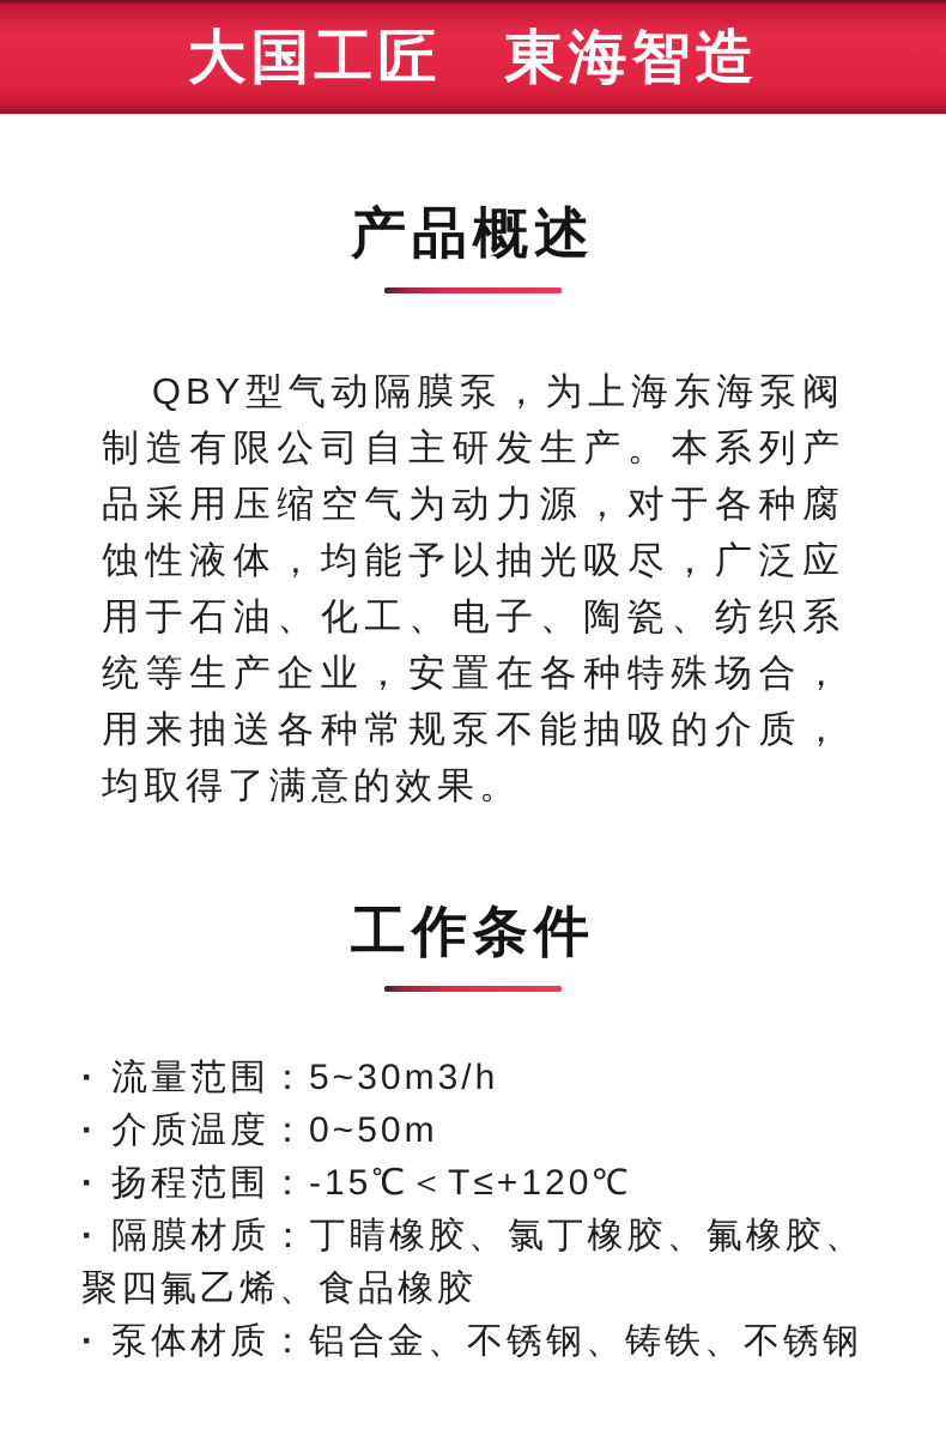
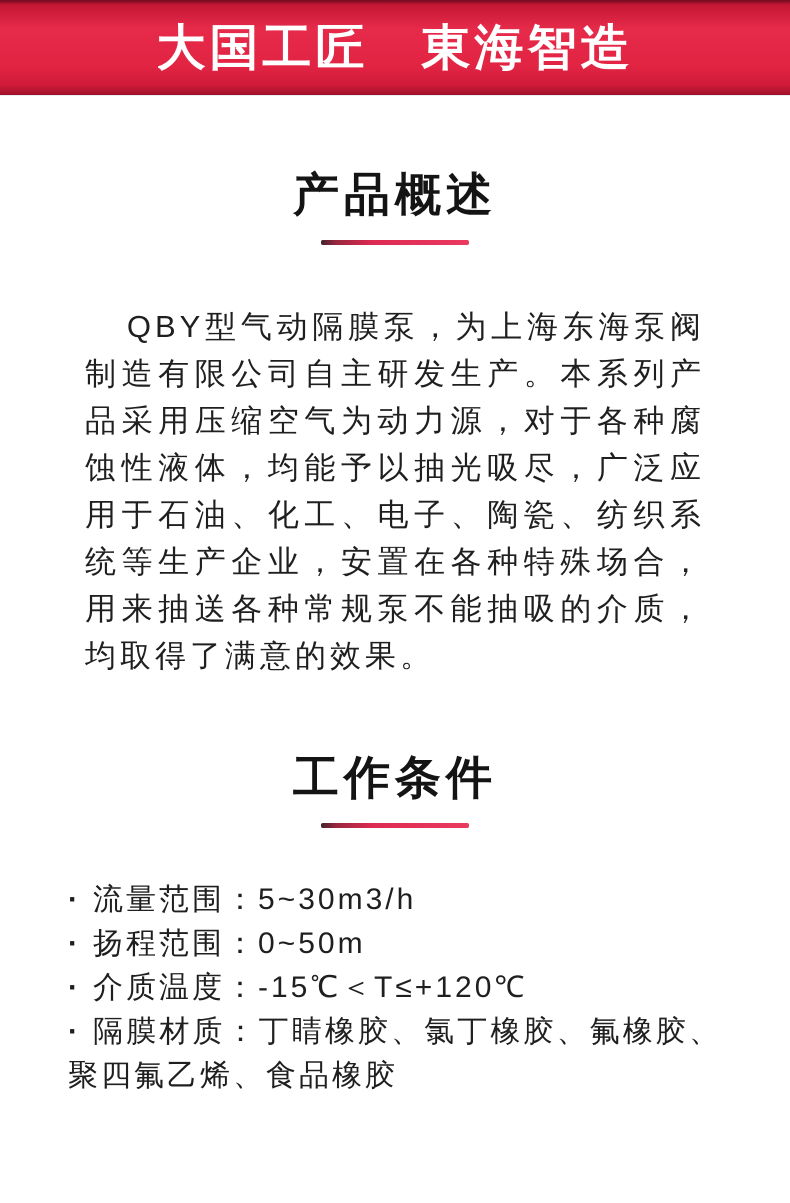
  大国工匠 東海智造
  产品概述
  QBY型气动隔膜泵，为上海东海泵阀制造有限公司自主研发生产。本系列产品采用压缩空气为动力源，对于各种腐蚀性液体，均能予以抽光吸尽，广泛应用于石油、化工、电子、陶瓷、纺织系统等生产企业，安置在各种特殊场合，用来抽送各种常规泵不能抽吸的介质，均取得了满意的效果。
  工作条件
  · 流量范围：5~30m3/h
- · 介质温度：0~50m
+ · 扬程范围：0~50m
- · 扬程范围：-15℃＜T≤+120℃
+ · 介质温度：-15℃＜T≤+120℃
  · 隔膜材质：丁睛橡胶、氯丁橡胶、氟橡胶、聚四氟乙烯、食品橡胶
- · 泵体材质：铝合金、不锈钢、铸铁、不锈钢
